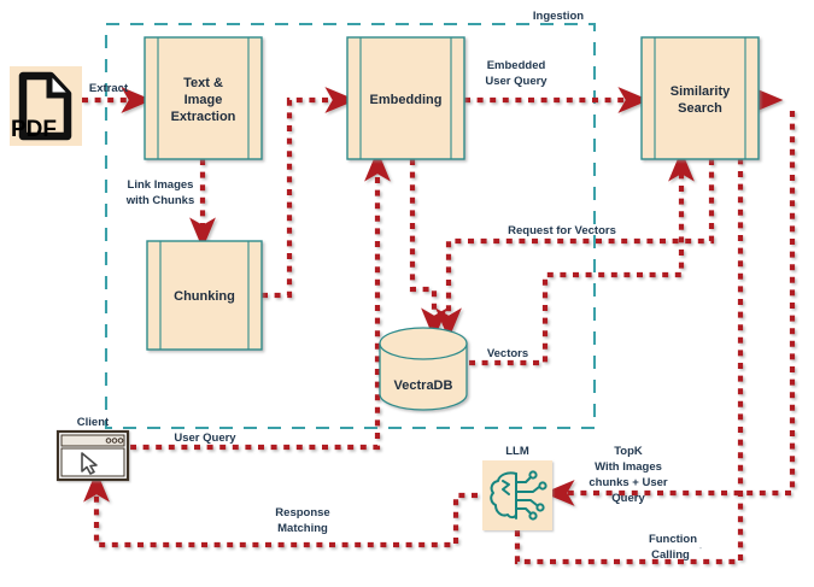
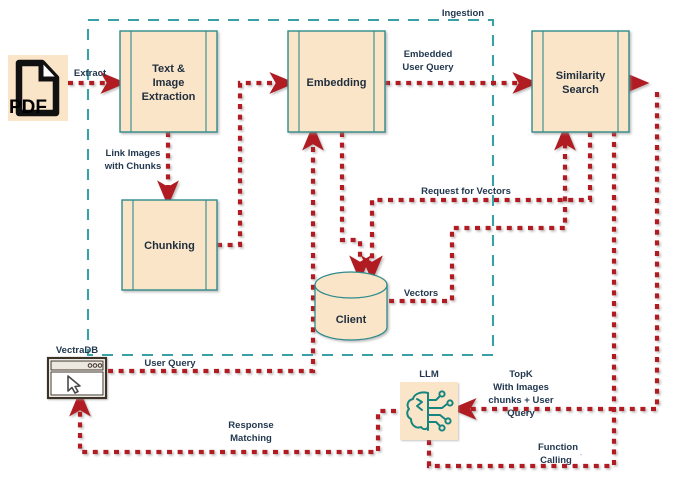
  Text &
  Image
  Extraction
  Chunking
  Embedding
  Similarity
  Search
- VectraDB
+ Client
  PDF
- Client
+ VectraDB
  LLM
  Extract
  Link Images
  with Chunks
  Embedded
  User Query
  Request for Vectors
  Vectors
  User Query
  TopK
  With Images
  chunks + User
  Query
  Function
  Calling
  Response
  Matching
  Ingestion
